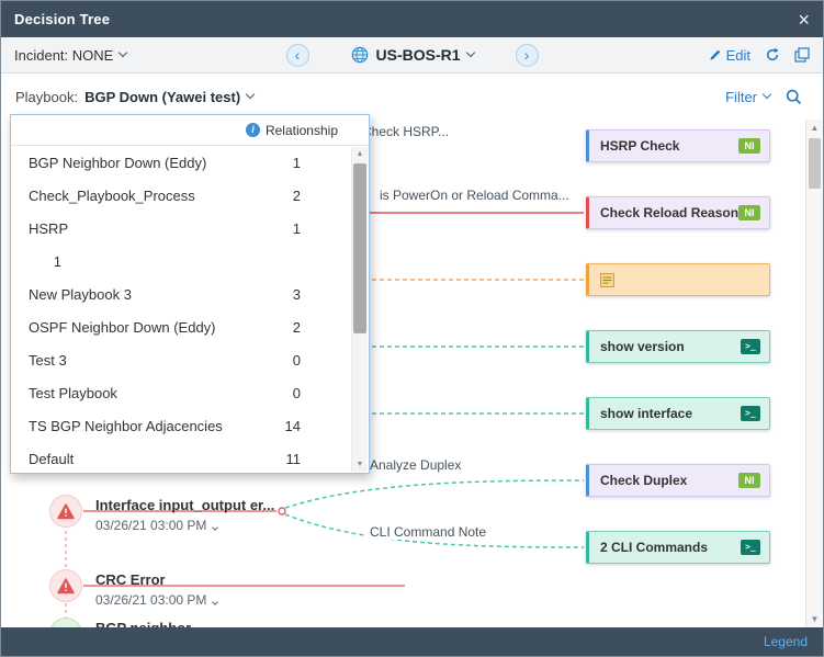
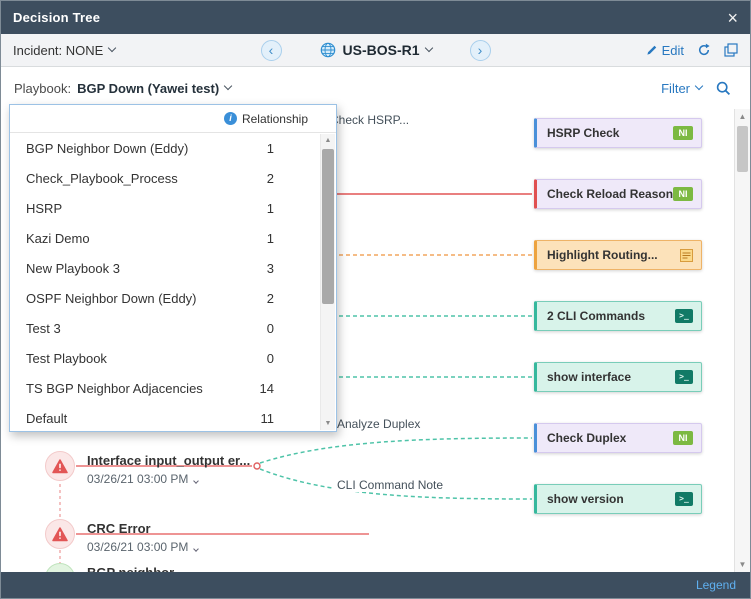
  Decision Tree
  ×
  Incident: NONE
  ‹
  US-BOS-R1
  ›
  Edit
  Playbook:
  BGP Down (Yawei test)
  Filter
  heck HSRP...
- is PowerOn or Reload Comma...
  Analyze Duplex
  CLI Command Note
  HSRP Check
  NI
  Check Reload Reason
  NI
+ Highlight Routing...
- show version
+ 2 CLI Commands
  >_
  show interface
  >_
  Check Duplex
  NI
- 2 CLI Commands
+ show version
  >_
  Interface input_output er...
  03/26/21 03:00 PM
  CRC Error
  03/26/21 03:00 PM
  i
  Relationship
  BGP Neighbor Down (Eddy)
  1
  Check_Playbook_Process
  2
  HSRP
  1
+ Kazi Demo
  1
  New Playbook 3
  3
  OSPF Neighbor Down (Eddy)
  2
  Test 3
  0
  Test Playbook
  0
  TS BGP Neighbor Adjacencies
  14
  Default
  11
  ▲
  ▼
  Legend
